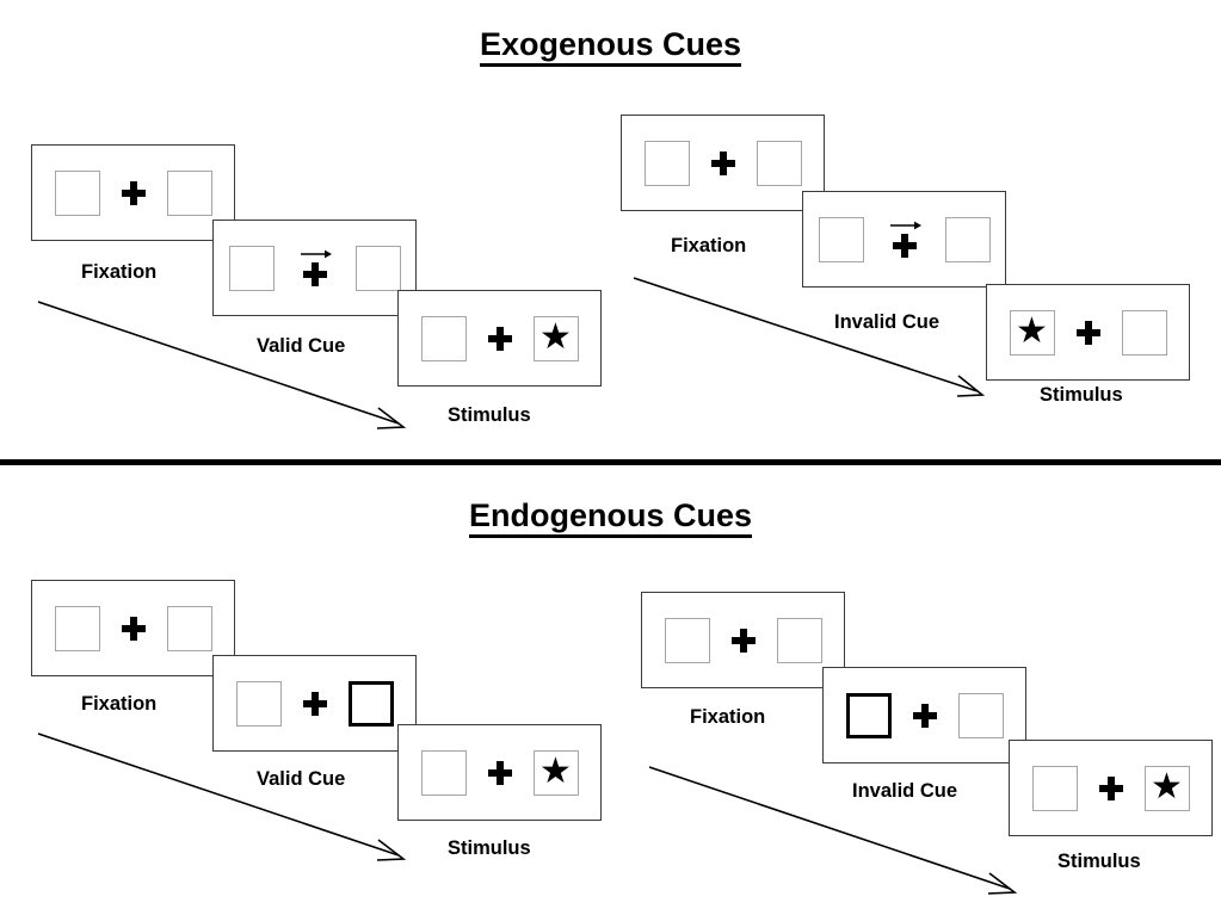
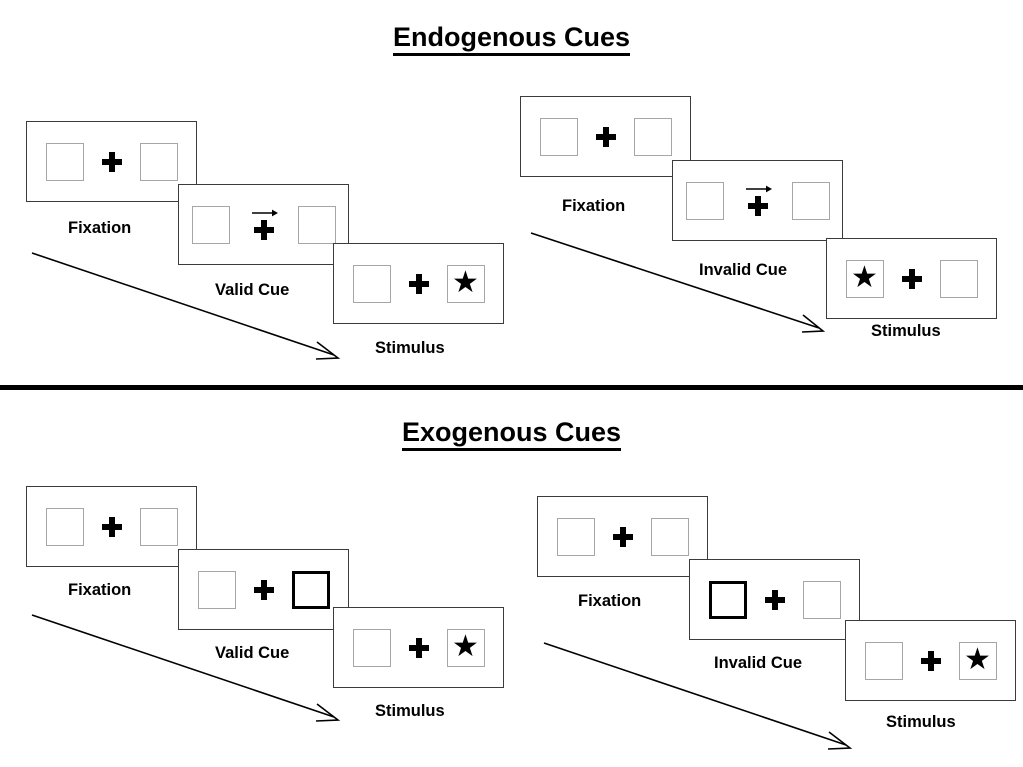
- Exogenous Cues
+ Endogenous Cues
  Fixation
  Valid Cue
  ★
  Stimulus
  Fixation
  Invalid Cue
  ★
  Stimulus
- Endogenous Cues
+ Exogenous Cues
  Fixation
  Valid Cue
  ★
  Stimulus
  Fixation
  Invalid Cue
  ★
  Stimulus
